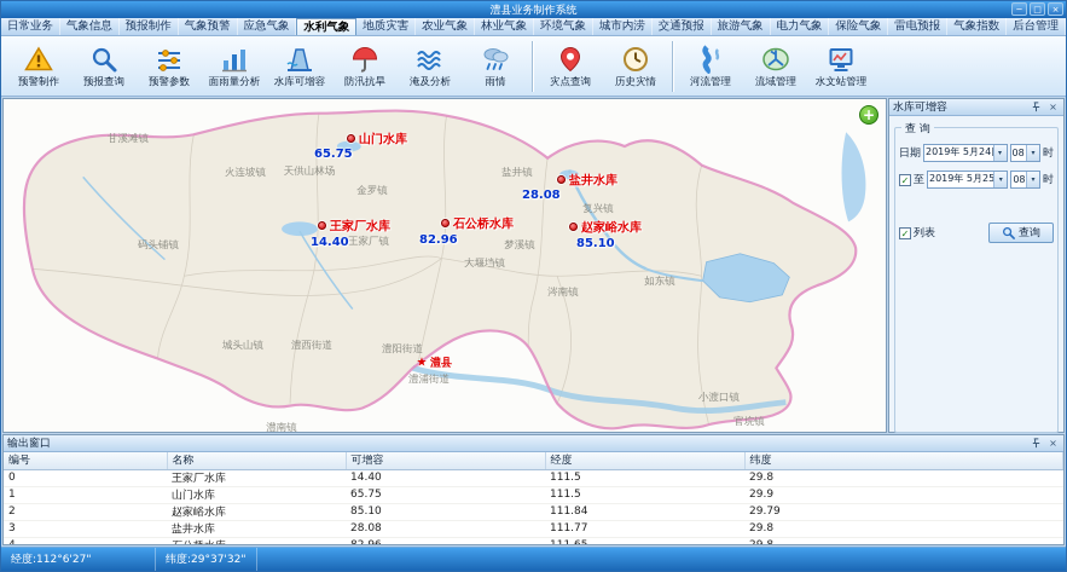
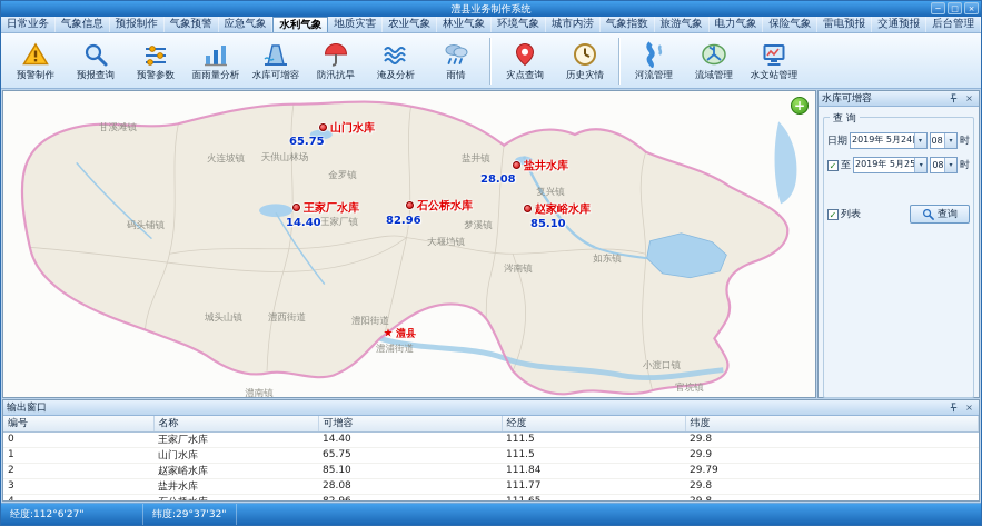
  澧县业务制作系统
  ─
  □
  ×
  日常业务
  气象信息
  预报制作
  气象预警
  应急气象
  水利气象
  地质灾害
  农业气象
  林业气象
  环境气象
  城市内涝
- 交通预报
+ 气象指数
  旅游气象
  电力气象
  保险气象
  雷电预报
- 气象指数
+ 交通预报
  后台管理
  预警制作
  预报查询
  预警参数
  面雨量分析
  水库可增容
  防汛抗旱
  淹及分析
  雨情
  灾点查询
  历史灾情
  河流管理
  流域管理
  水文站管理
  甘溪滩镇
  火连坡镇
  天供山林场
  金罗镇
  盐井镇
  码头铺镇
  王家厂镇
  梦溪镇
  复兴镇
  大堰垱镇
  涔南镇
  如东镇
  城头山镇
  澧西街道
  澧阳街道
  澧浦街道
  澧南镇
  小渡口镇
  官垸镇
  ★
  澧县
  山门水库
  65.75
  盐井水库
  28.08
  王家厂水库
  14.40
  石公桥水库
  82.96
  赵家峪水库
  85.10
  +
  水库可增容
  ×
  查 询
  日期
  2019年 5月24
  08
  时
  ✓
  至
  2019年 5月25
  08
  时
  ✓
  列表
  查询
  输出窗口
  ×
  编号	名称	可增容	经度	纬度
  0	王家厂水库	14.40	111.5	29.8
  1	山门水库	65.75	111.5	29.9
  2	赵家峪水库	85.10	111.84	29.79
  3	盐井水库	28.08	111.77	29.8
  经度:112°6'27"
  纬度:29°37'32"
